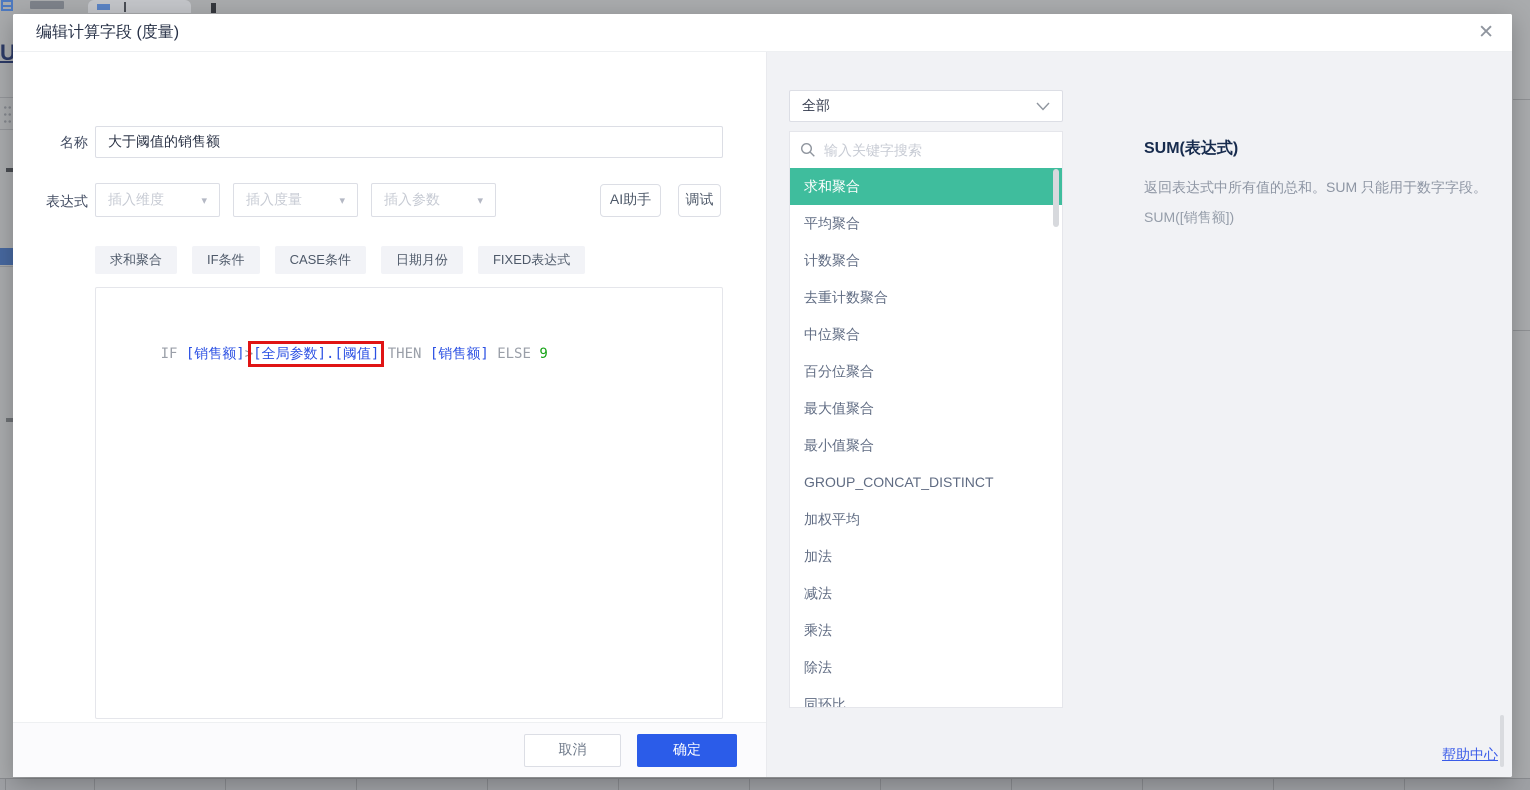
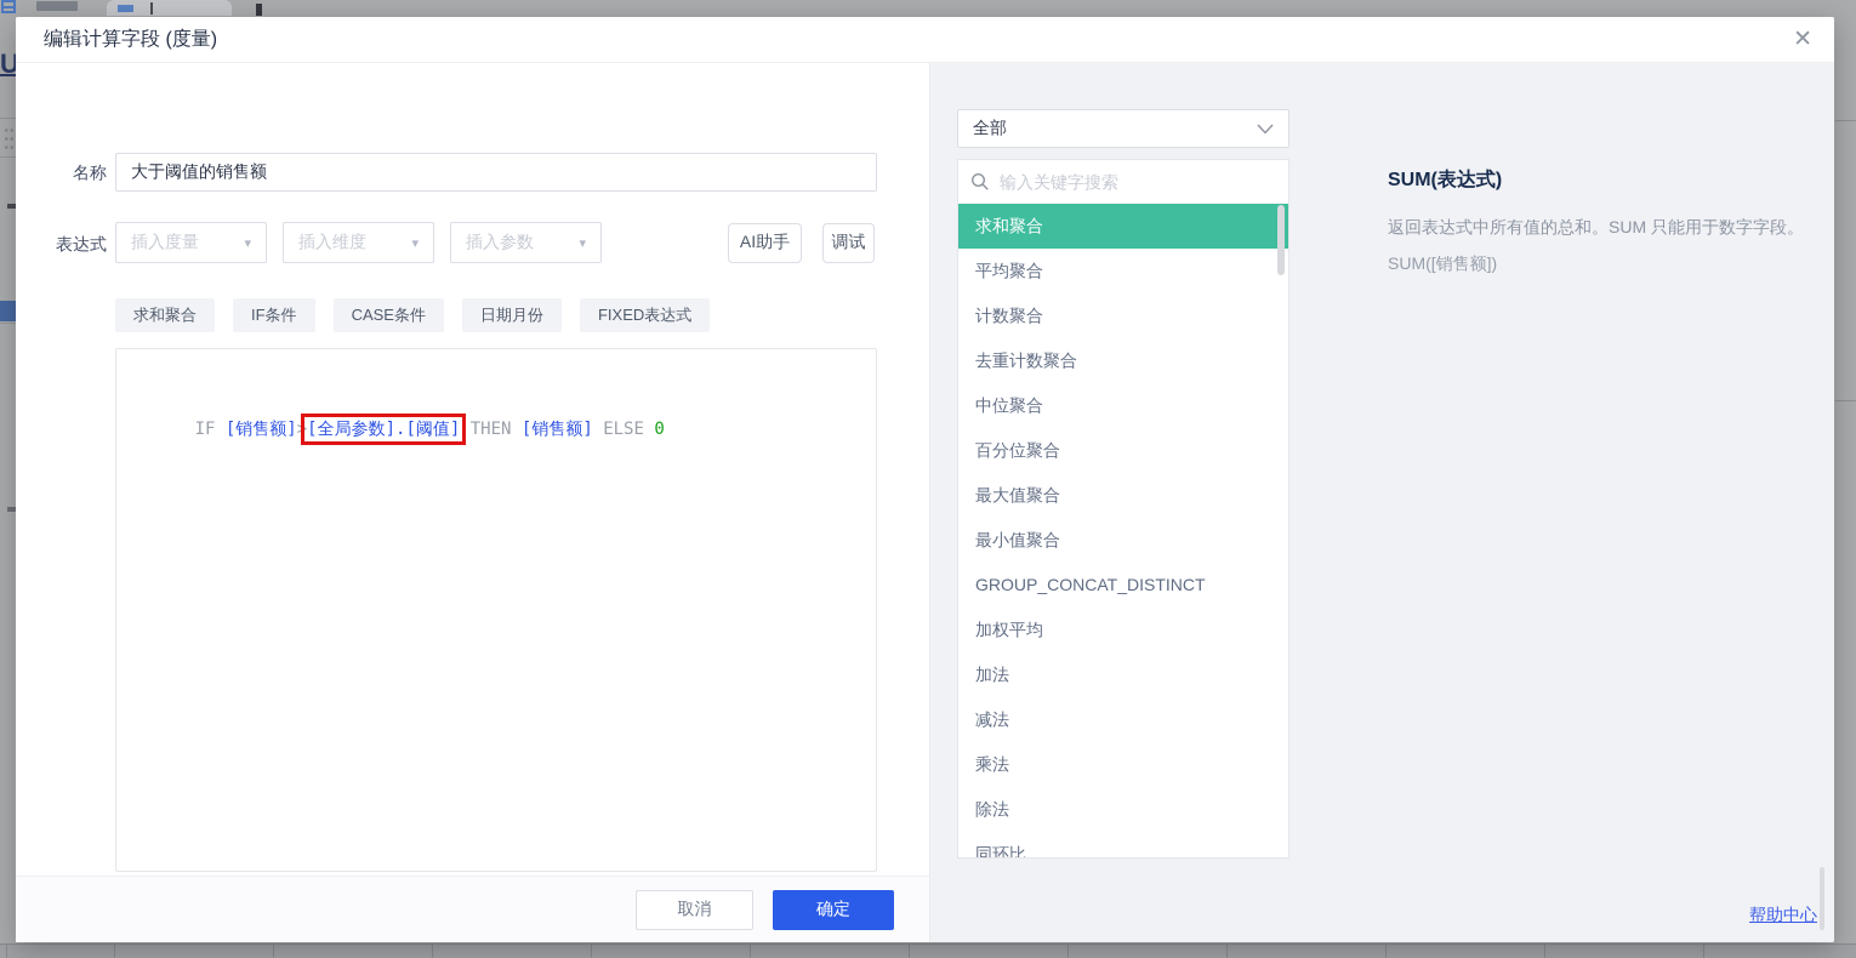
  U
  编辑计算字段 (度量)
  ✕
  名称
  大于阈值的销售额
  表达式
- 插入维度
+ 插入度量
  ▾
- 插入度量
+ 插入维度
  ▾
  插入参数
  ▾
  AI助手
  调试
  求和聚合
  IF条件
  CASE条件
  日期月份
  FIXED表达式
- IF [销售额]>[全局参数].[阈值] THEN [销售额] ELSE 9
+ IF [销售额]>[全局参数].[阈值] THEN [销售额] ELSE 0
  取消
  确定
  全部
  输入关键字搜索
  求和聚合
  平均聚合
  计数聚合
  去重计数聚合
  中位聚合
  百分位聚合
  最大值聚合
  最小值聚合
  GROUP_CONCAT_DISTINCT
  加权平均
  加法
  减法
  乘法
  除法
  同环比
  SUM(表达式)
  返回表达式中所有值的总和。SUM 只能用于数字字段。
  SUM([销售额])
  帮助中心
